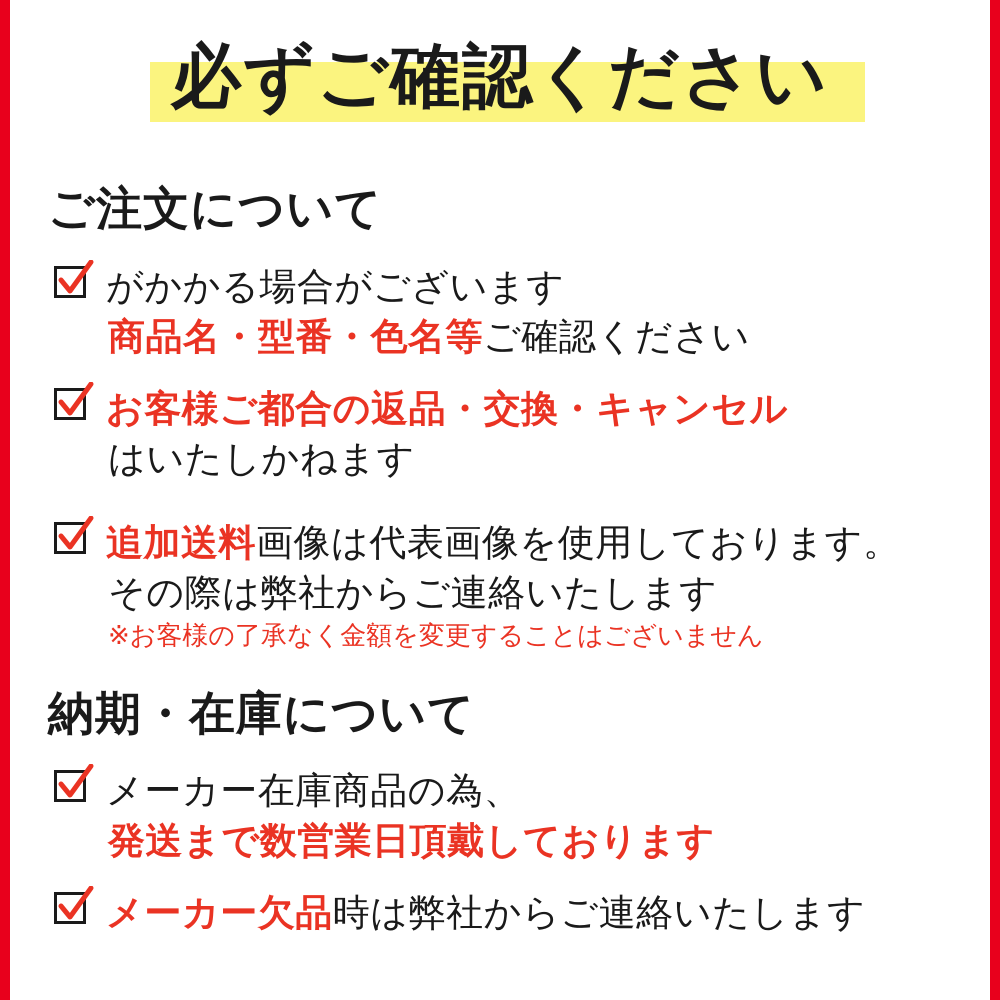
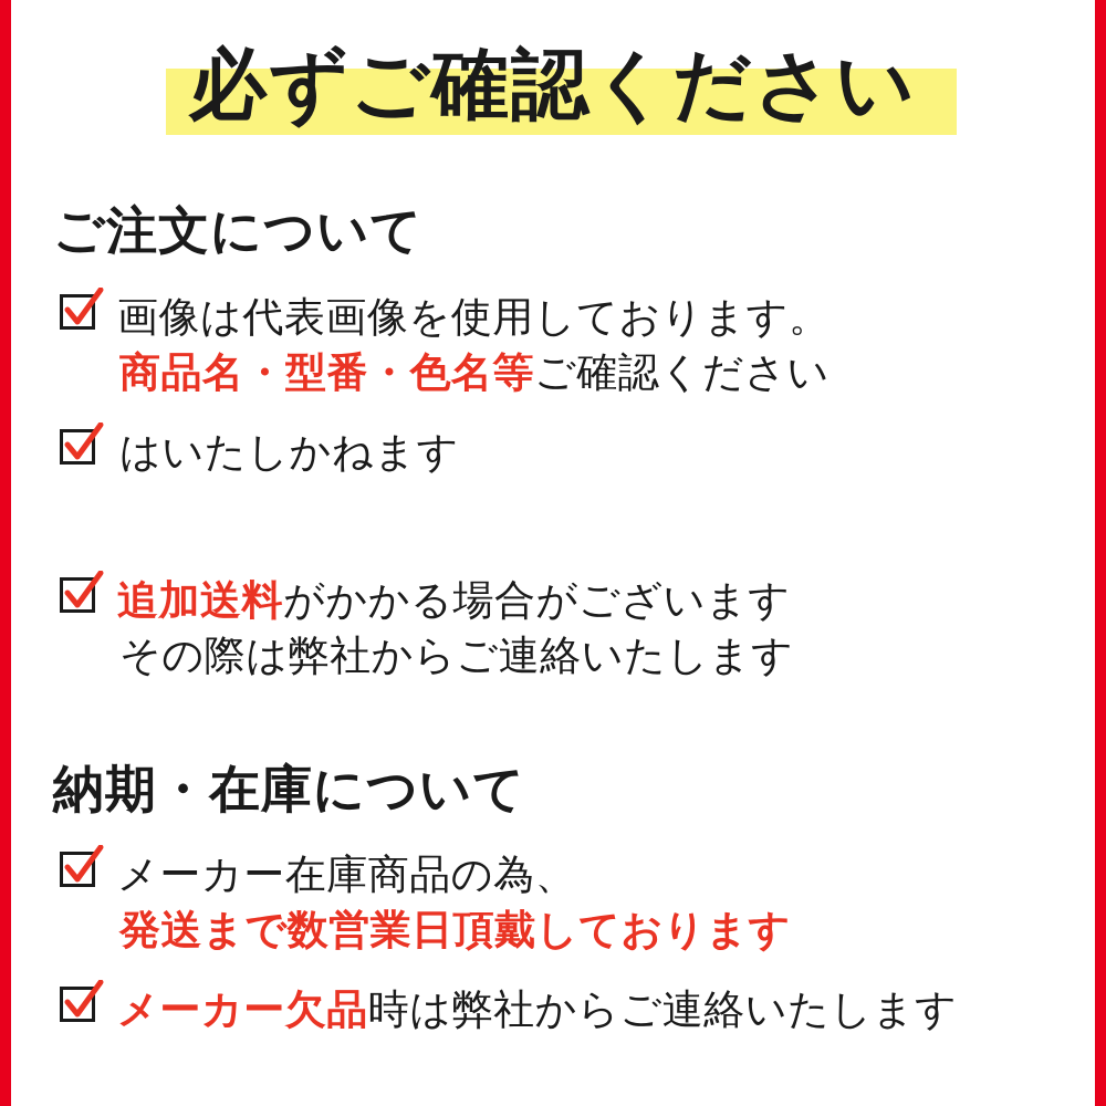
  必ずご確認ください
  ご注文について
- がかかる場合がございます
+ 画像は代表画像を使用しております。
  商品名・型番・色名等ご確認ください
- お客様ご都合の返品・交換・キャンセル
  はいたしかねます
- 追加送料画像は代表画像を使用しております。
+ 追加送料がかかる場合がございます
  その際は弊社からご連絡いたします
- ※お客様の了承なく金額を変更することはございません
  納期・在庫について
  メーカー在庫商品の為、
  発送まで数営業日頂戴しております
  メーカー欠品時は弊社からご連絡いたします
